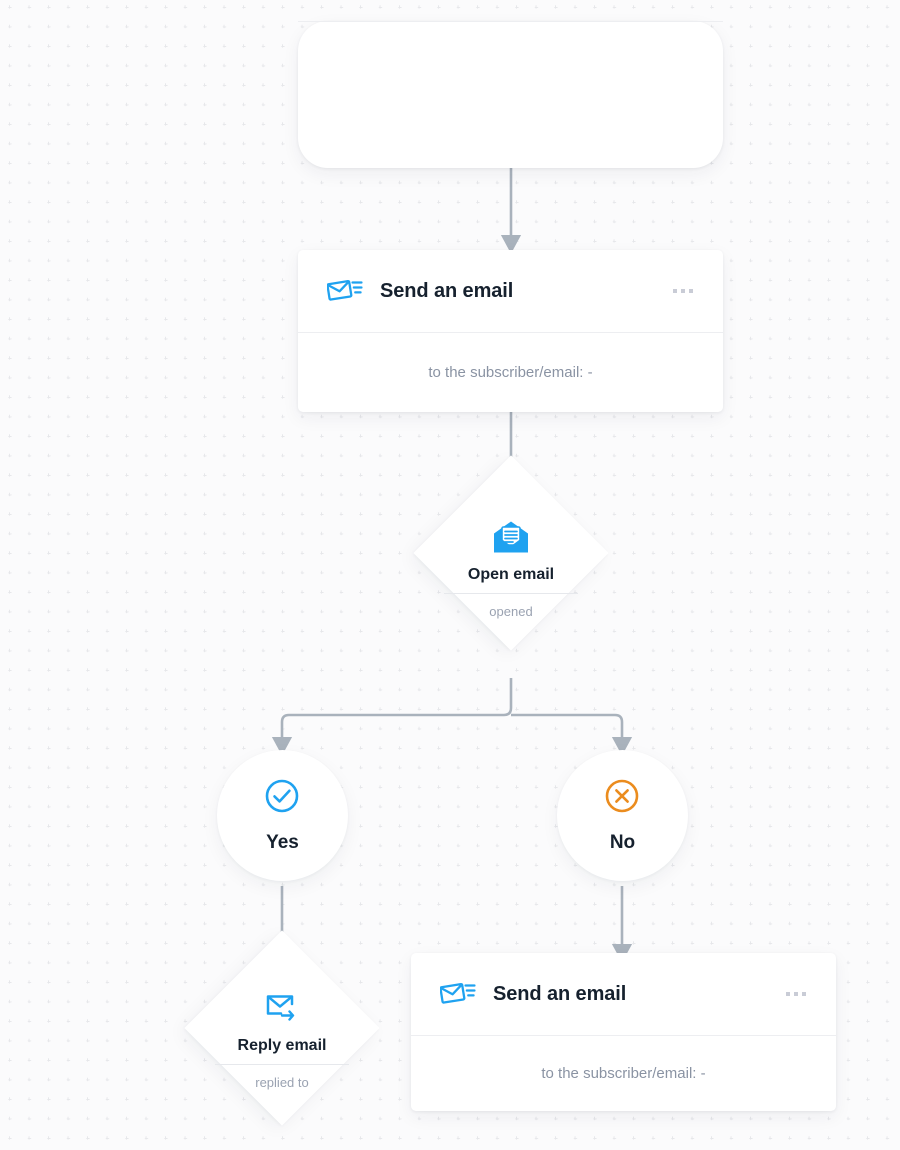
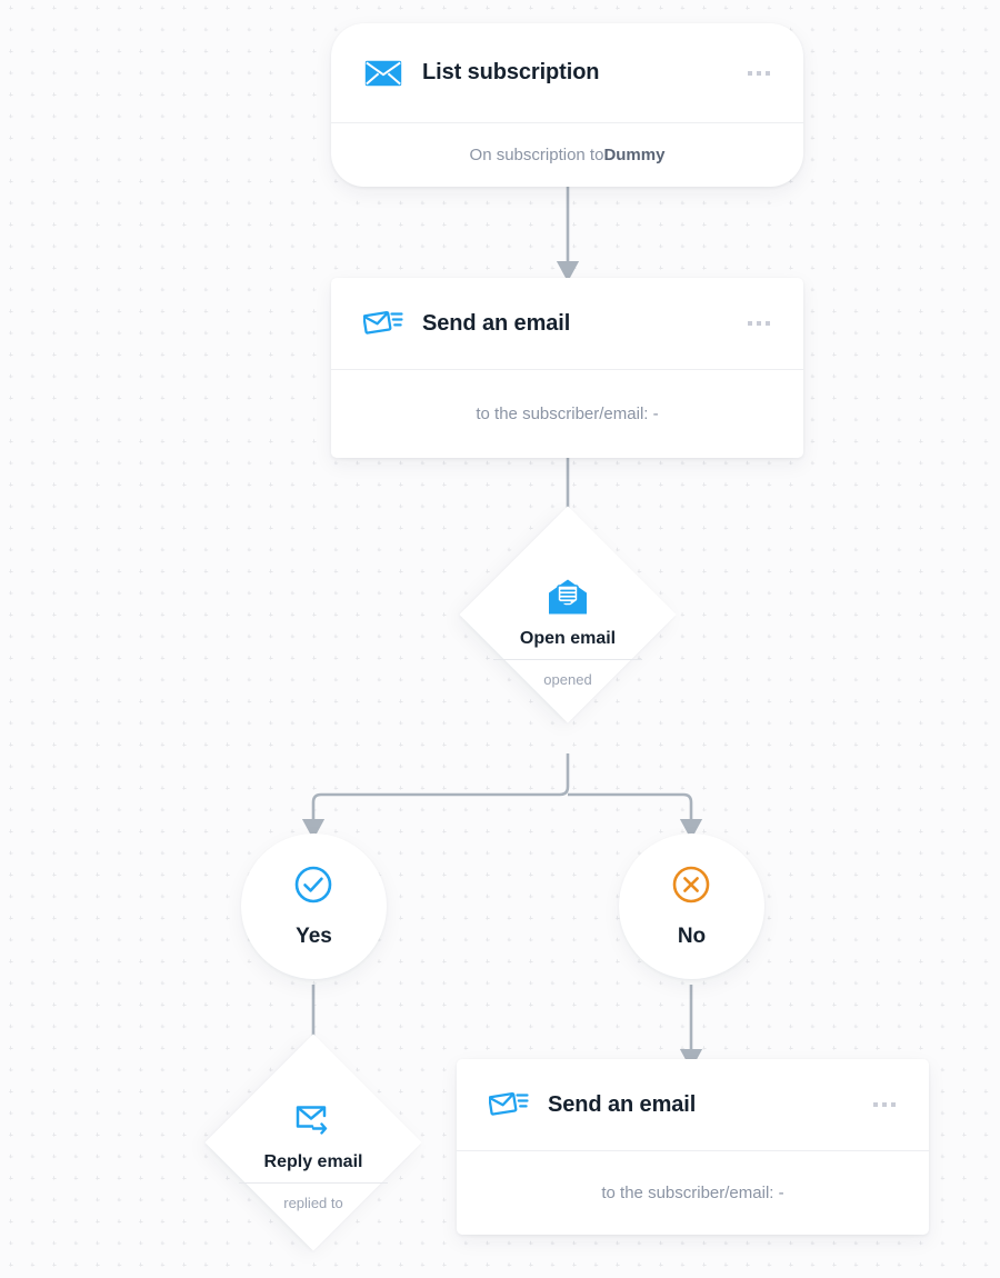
+ List subscription
+ On subscription to
+ Dummy
  Send an email
  to the subscriber/email: -
  Open email
  opened
  Yes
  No
  Reply email
  replied to
  Send an email
  to the subscriber/email: -
